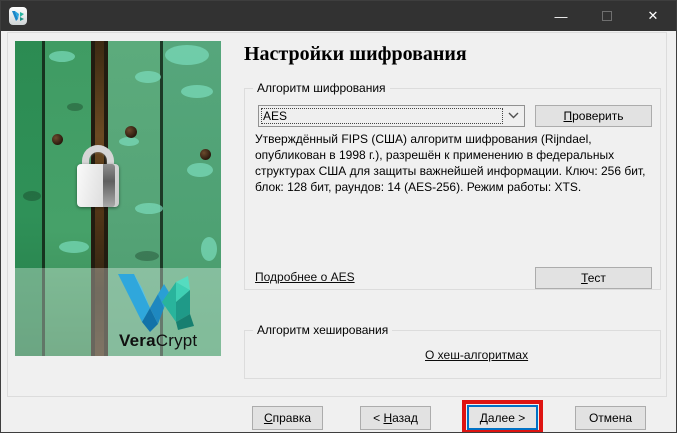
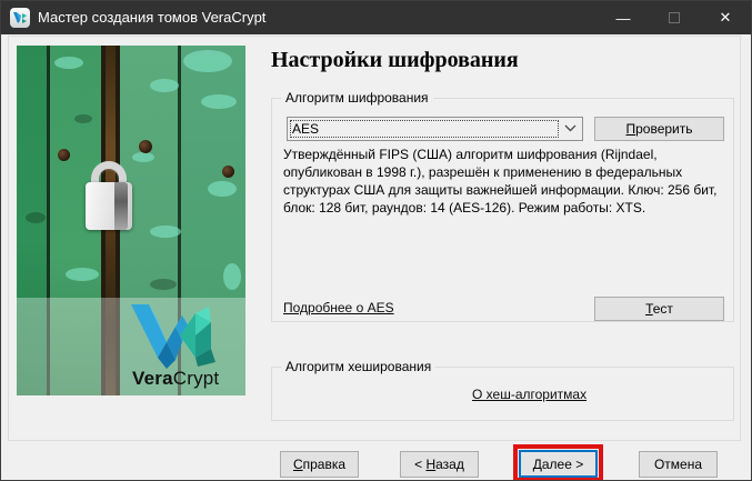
+ Мастер создания томов VeraCrypt
  —
  ✕
  VeraCrypt
  Настройки шифрования
  Алгоритм шифрования
  AES
  Проверить
- Утверждённый FIPS (США) алгоритм шифрования (Rijndael, опубликован в 1998 г.), разрешён к применению в федеральных структурах США для защиты важнейшей информации. Ключ: 256 бит, блок: 128 бит, раундов: 14 (AES-256). Режим работы: XTS.
+ Утверждённый FIPS (США) алгоритм шифрования (Rijndael, опубликован в 1998 г.), разрешён к применению в федеральных структурах США для защиты важнейшей информации. Ключ: 256 бит, блок: 128 бит, раундов: 14 (AES-126). Режим работы: XTS.
  Подробнее о AES
  Тест
  Алгоритм хеширования
  О хеш-алгоритмах
  Справка
  < Назад
  Далее >
  Отмена
